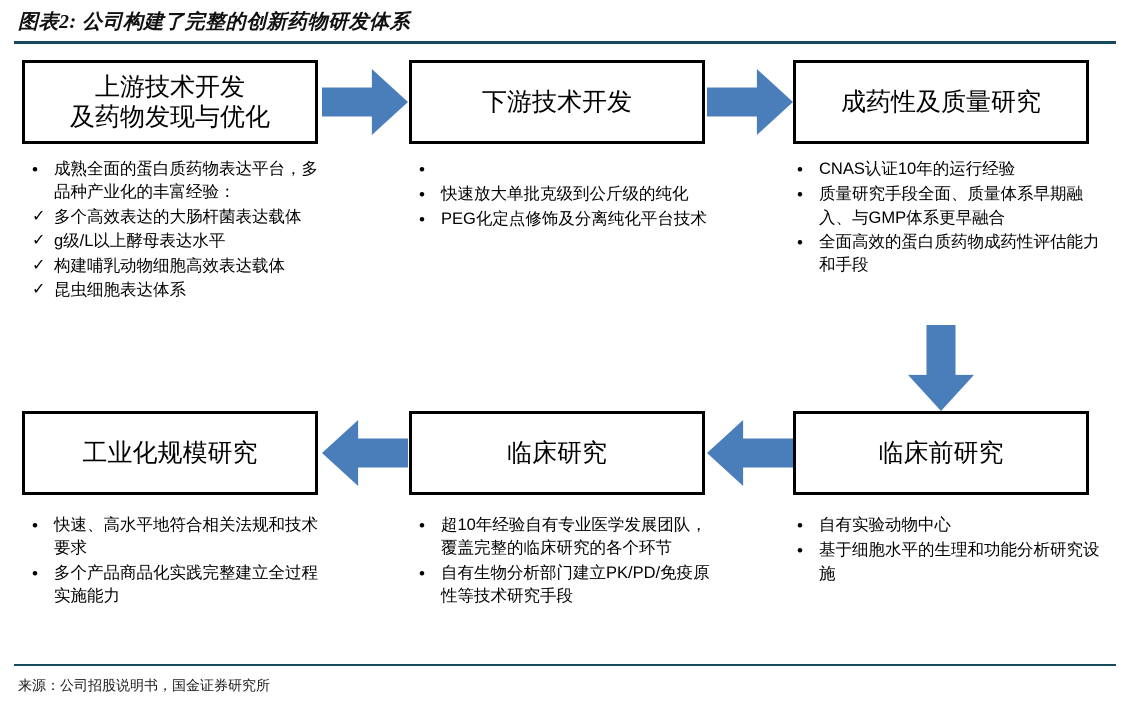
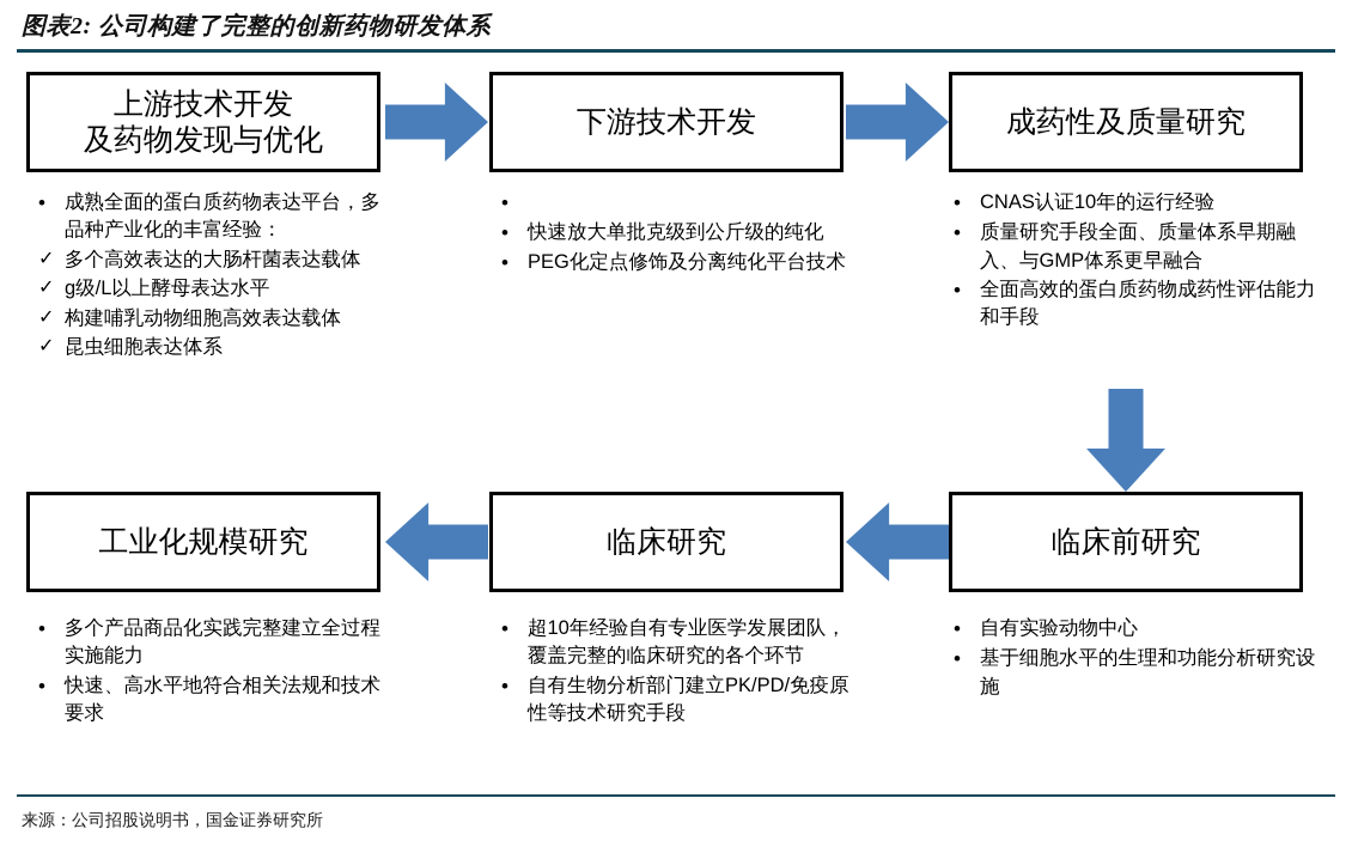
  图表2: 公司构建了完整的创新药物研发体系
  上游技术开发
  及药物发现与优化
  下游技术开发
  成药性及质量研究
  工业化规模研究
  临床研究
  临床前研究
  •
  成熟全面的蛋白质药物表达平台，多品种产业化的丰富经验：
  ✓
  多个高效表达的大肠杆菌表达载体
  ✓
  g级/L以上酵母表达水平
  ✓
  构建哺乳动物细胞高效表达载体
  ✓
  昆虫细胞表达体系
  •
  •
  快速放大单批克级到公斤级的纯化
  •
  PEG化定点修饰及分离纯化平台技术
  •
  CNAS认证10年的运行经验
  •
  质量研究手段全面、质量体系早期融入、与GMP体系更早融合
  •
  全面高效的蛋白质药物成药性评估能力和手段
  •
- 快速、高水平地符合相关法规和技术要求
+ 多个产品商品化实践完整建立全过程实施能力
  •
- 多个产品商品化实践完整建立全过程实施能力
+ 快速、高水平地符合相关法规和技术要求
  •
  超10年经验自有专业医学发展团队，覆盖完整的临床研究的各个环节
  •
  自有生物分析部门建立PK/PD/免疫原性等技术研究手段
  •
  自有实验动物中心
  •
  基于细胞水平的生理和功能分析研究设施
  来源：公司招股说明书，国金证券研究所
